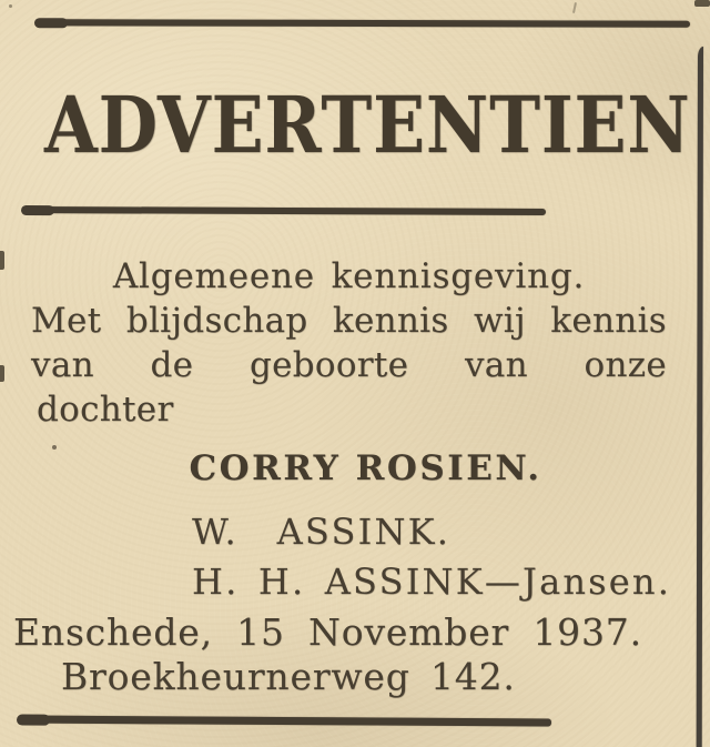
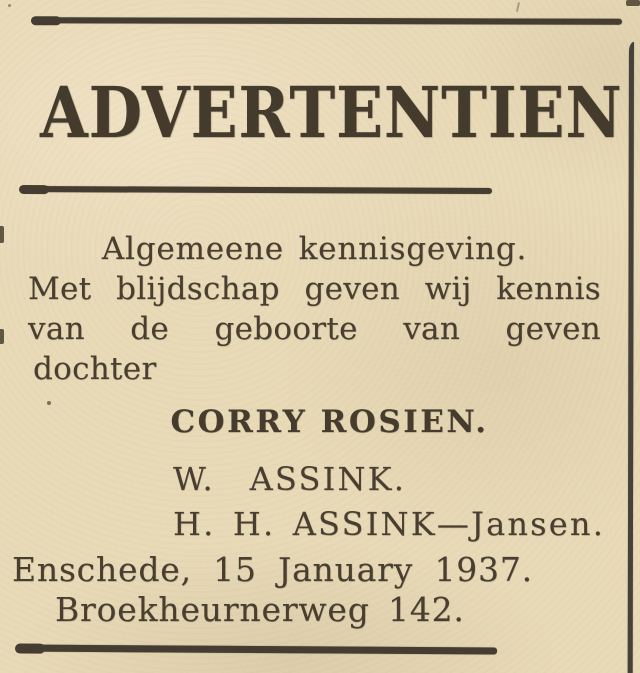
  ADVERTENTIEN
  Algemeene kennisgeving.
- Met blijdschap kennis wij kennis
+ Met blijdschap geven wij kennis
- van de geboorte van onze
+ van de geboorte van geven
  dochter
  CORRY ROSIEN.
  W. ASSINK.
  H. H. ASSINK—Jansen.
- Enschede, 15 November 1937.
+ Enschede, 15 January 1937.
  Broekheurnerweg 142.
